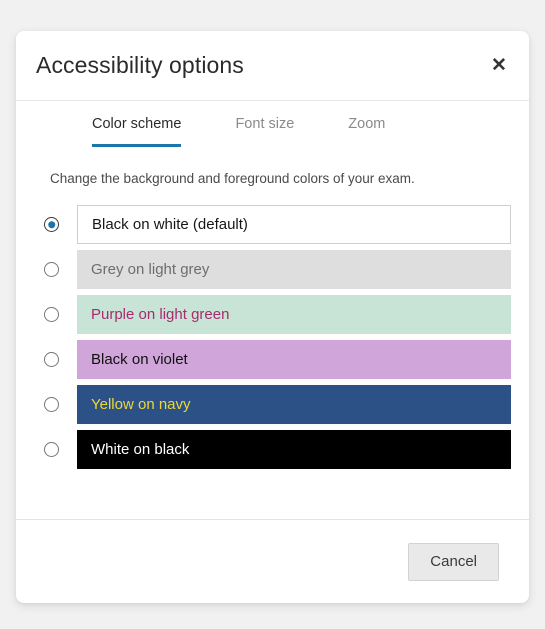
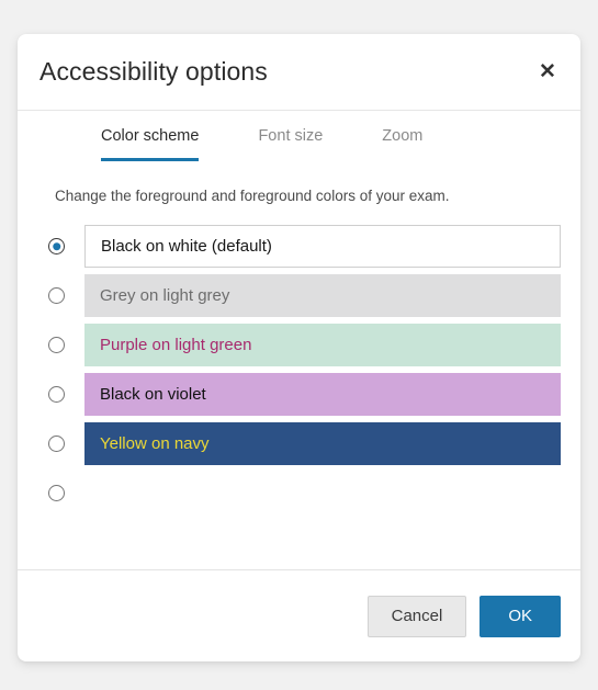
  Accessibility options
  ✕
  Color scheme
  Font size
  Zoom
- Change the background and foreground colors of your exam.
+ Change the foreground and foreground colors of your exam.
  Black on white (default)
  Grey on light grey
  Purple on light green
  Black on violet
  Yellow on navy
- White on black
  Cancel
+ OK
